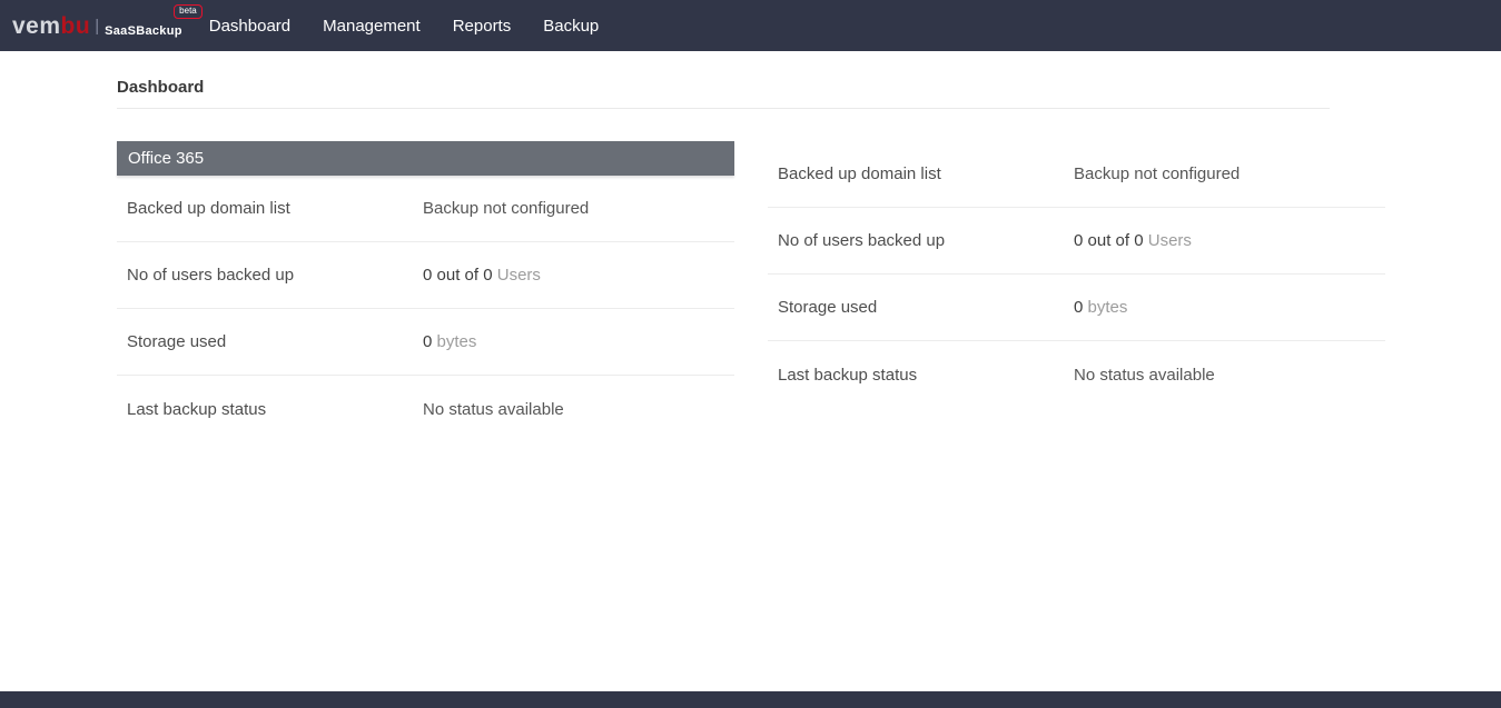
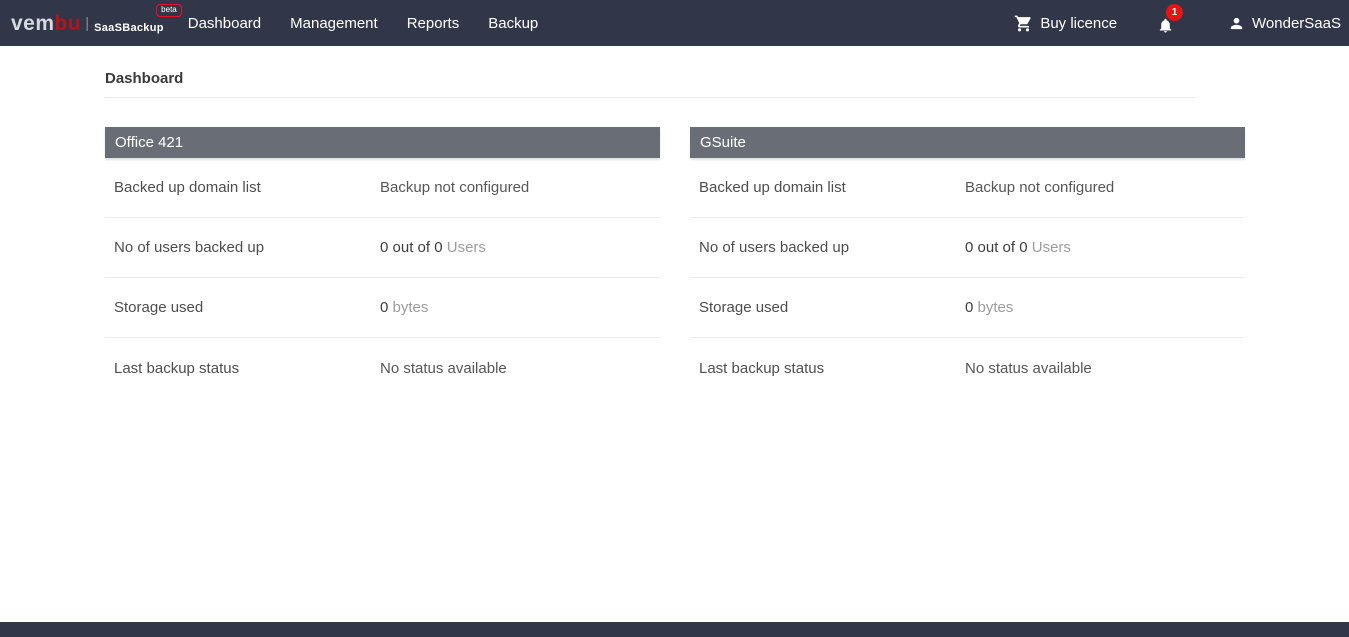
  vembu
  |
  beta
  SaaSBackup
  Dashboard
  Management
  Reports
  Backup
+ Buy licence
+ 1
+ WonderSaaS
  Dashboard
- Office 365
+ Office 421
  Backed up domain list
  Backup not configured
  No of users backed up
  0 out of 0 Users
  Storage used
  0 bytes
  Last backup status
  No status available
+ GSuite
  Backed up domain list
  Backup not configured
  No of users backed up
  0 out of 0 Users
  Storage used
  0 bytes
  Last backup status
  No status available
